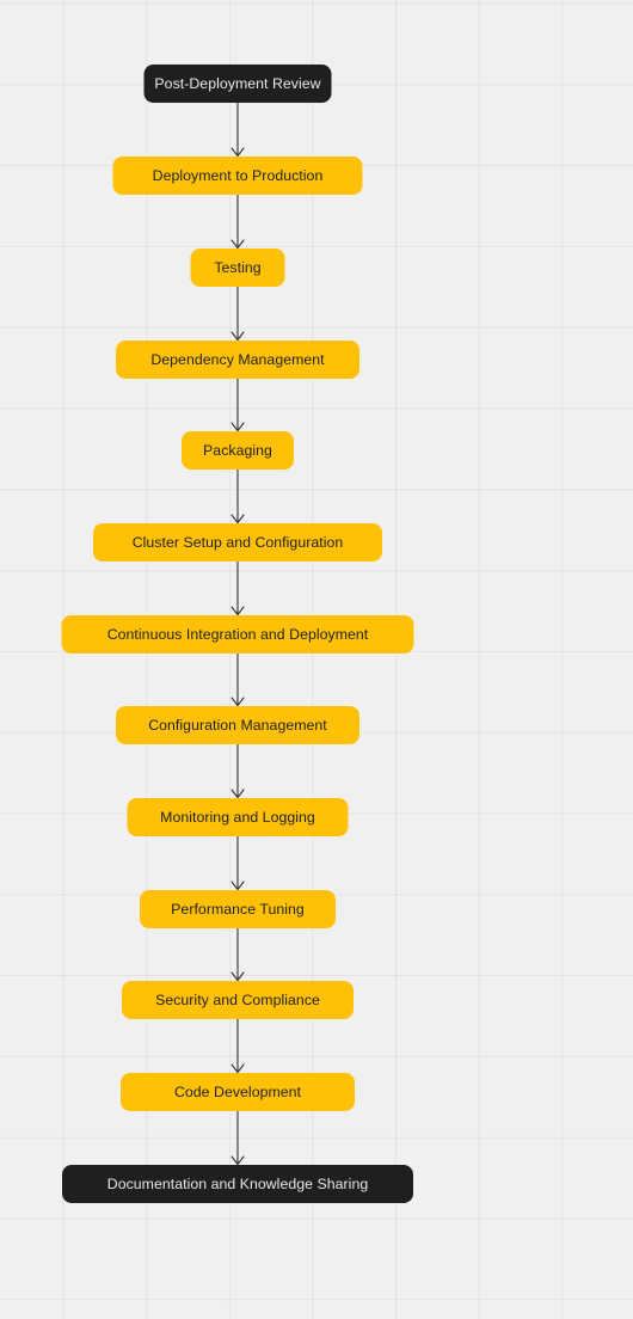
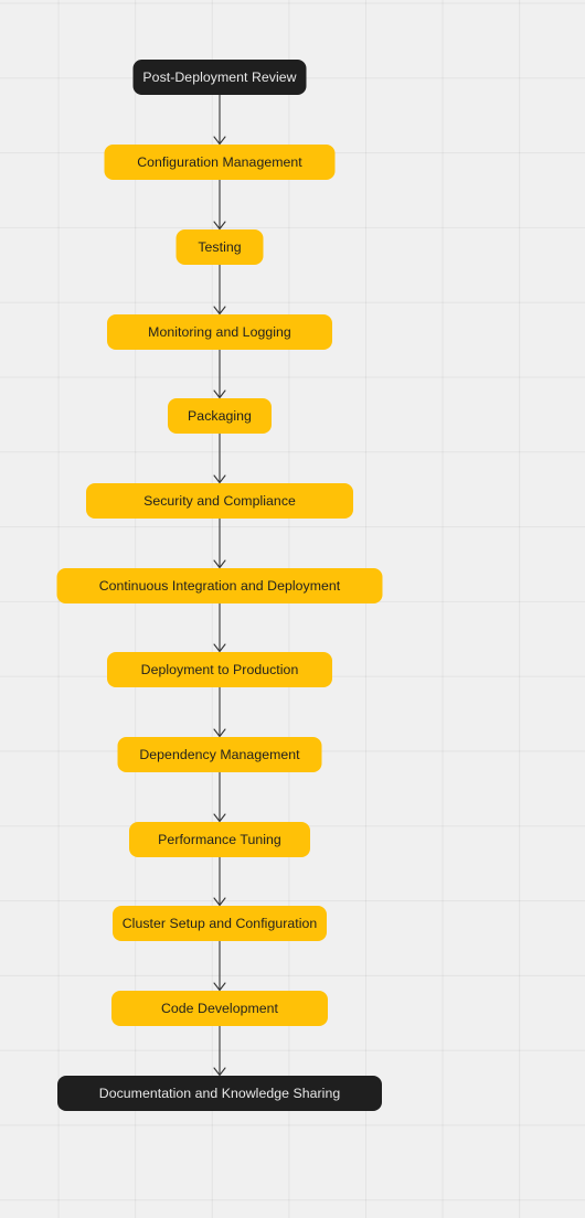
  Post-Deployment Review
- Deployment to Production
+ Configuration Management
  Testing
- Dependency Management
+ Monitoring and Logging
  Packaging
- Cluster Setup and Configuration
+ Security and Compliance
  Continuous Integration and Deployment
- Configuration Management
+ Deployment to Production
- Monitoring and Logging
+ Dependency Management
  Performance Tuning
- Security and Compliance
+ Cluster Setup and Configuration
  Code Development
  Documentation and Knowledge Sharing
